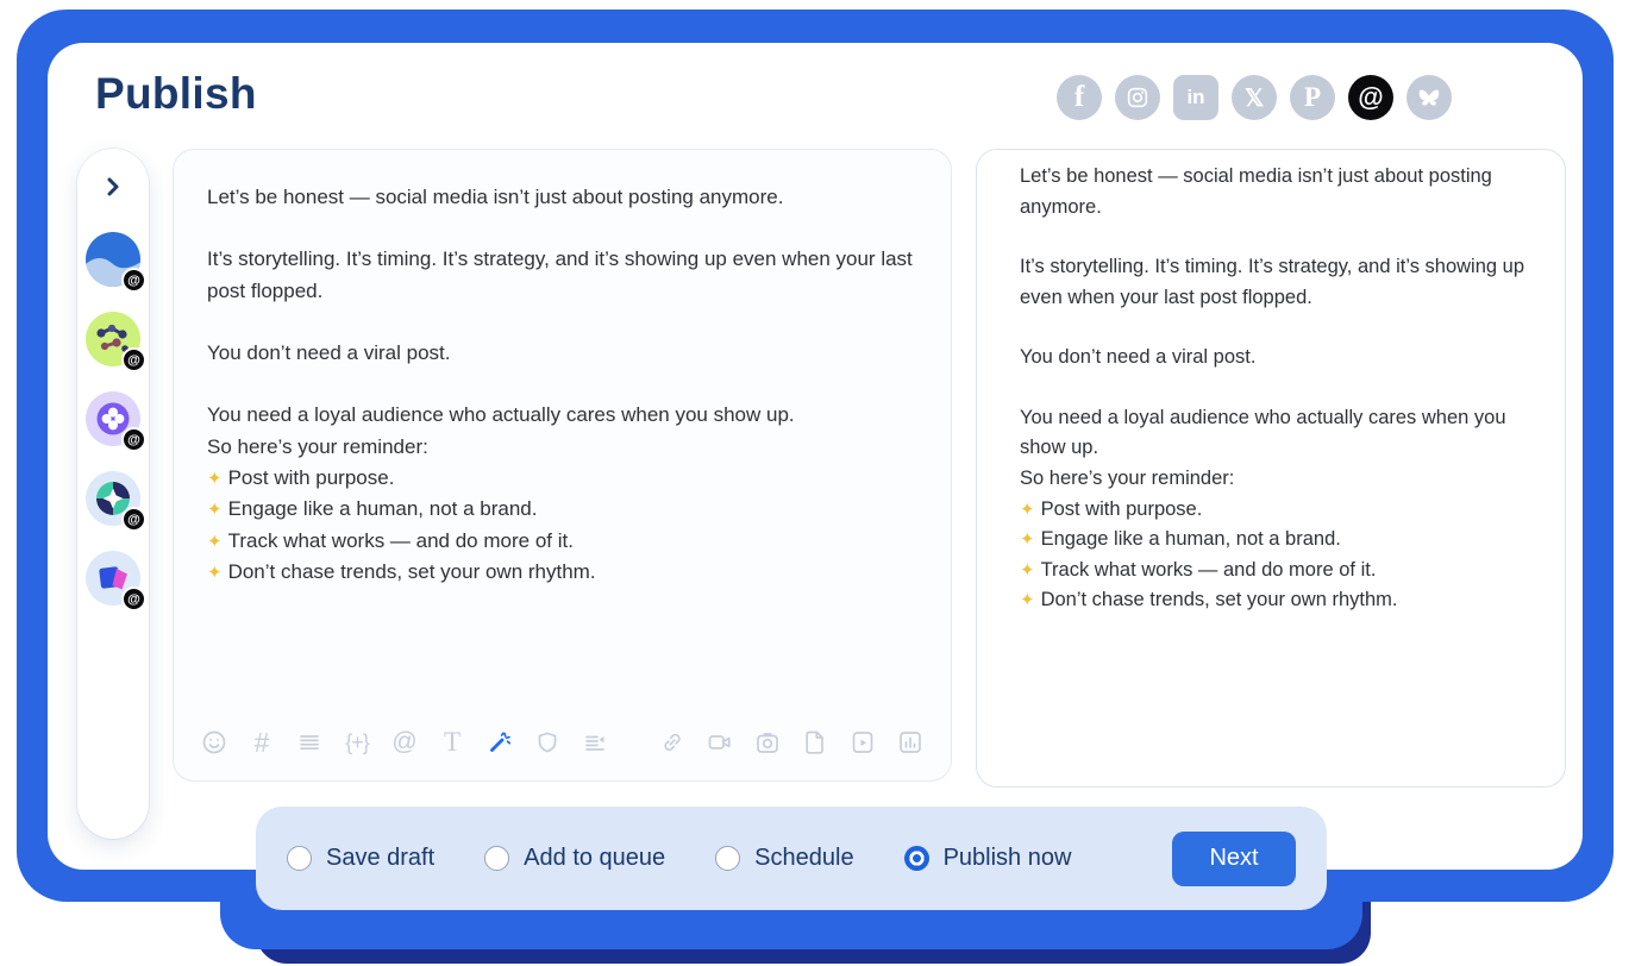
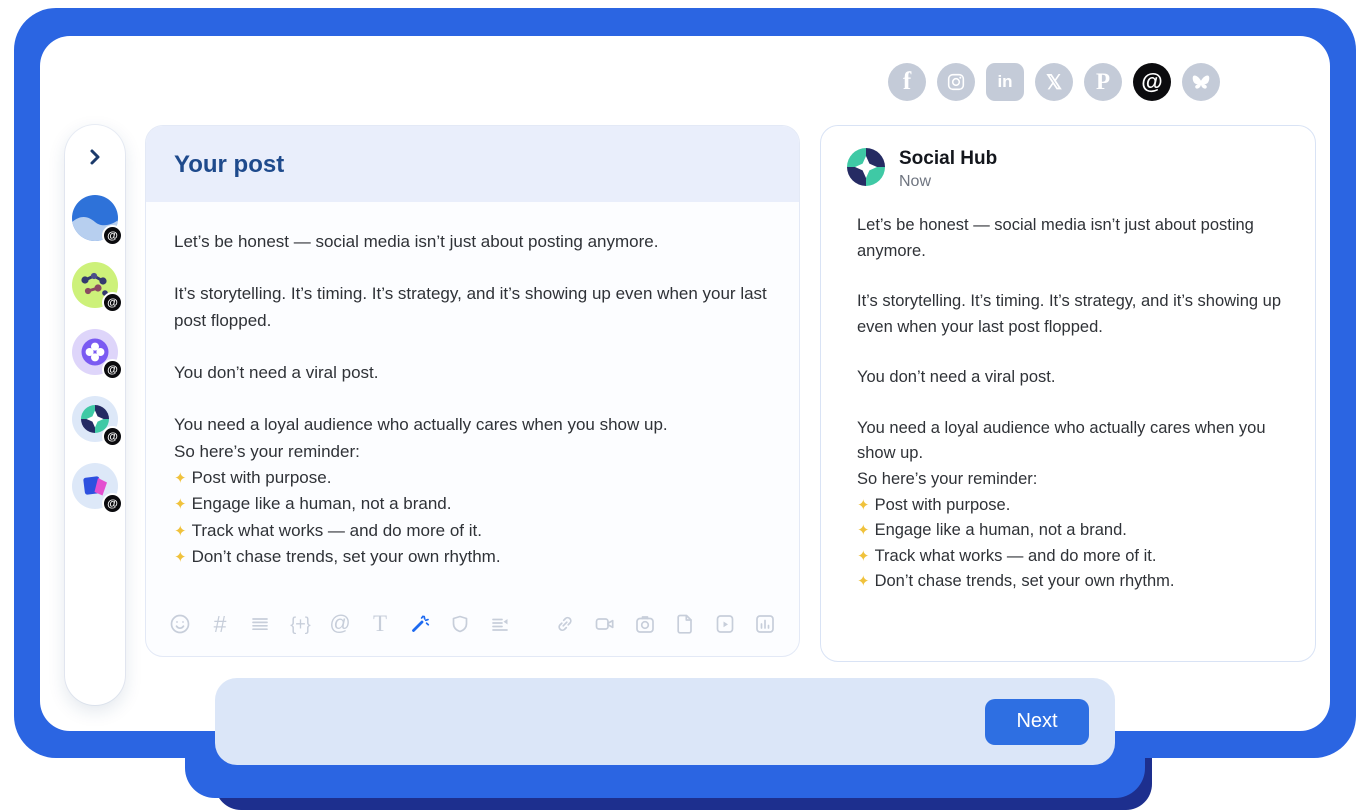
- Publish
  f
  in
  𝕏
  P
  @
  @
  @
  @
  @
  @
+ Your post
  Let’s be honest — social media isn’t just about posting anymore.
  It’s storytelling. It’s timing. It’s strategy, and it’s showing up even when your last post flopped.
  You don’t need a viral post.
  You need a loyal audience who actually cares when you show up.
  So here’s your reminder:
  ✦ Post with purpose.
  ✦ Engage like a human, not a brand.
  ✦ Track what works — and do more of it.
  ✦ Don’t chase trends, set your own rhythm.
  #
  {+}
  @
  T
+ Social Hub
+ Now
  Let’s be honest — social media isn’t just about posting anymore.
  It’s storytelling. It’s timing. It’s strategy, and it’s showing up even when your last post flopped.
  You don’t need a viral post.
  You need a loyal audience who actually cares when you show up.
  So here’s your reminder:
  ✦ Post with purpose.
  ✦ Engage like a human, not a brand.
  ✦ Track what works — and do more of it.
  ✦ Don’t chase trends, set your own rhythm.
- Save draft
- Add to queue
- Schedule
- Publish now
  Next
